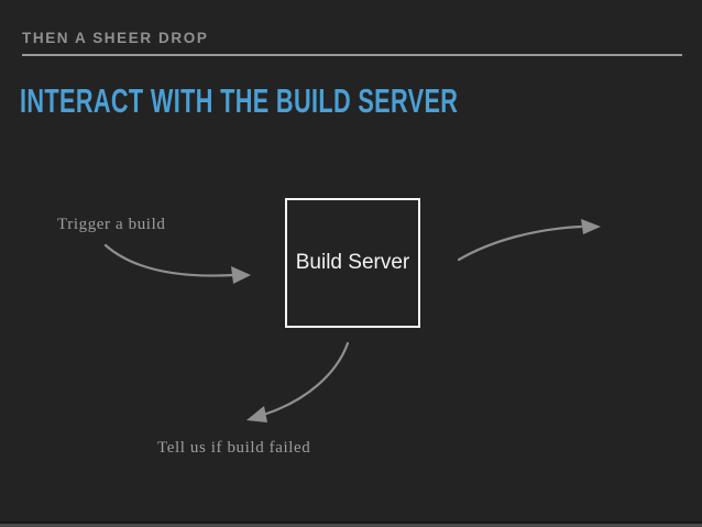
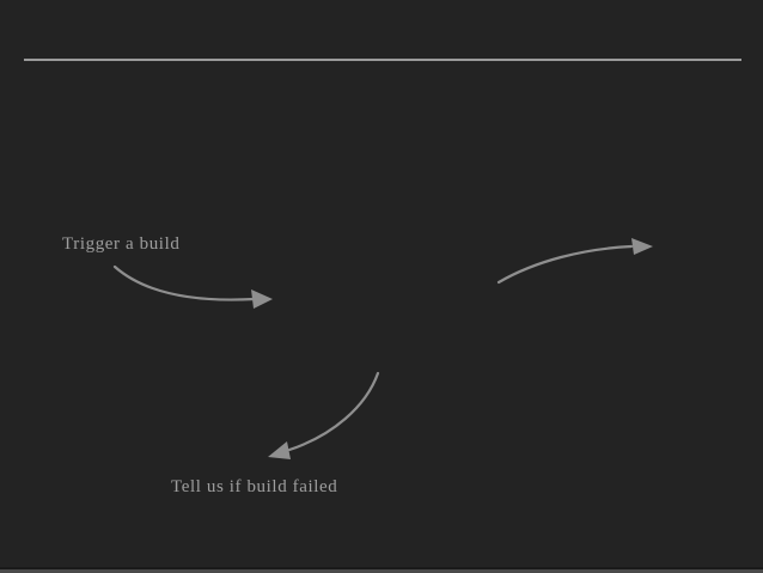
- THEN A SHEER DROP
- INTERACT WITH THE BUILD SERVER
- Build Server
  Trigger a build
  Tell us if build failed
